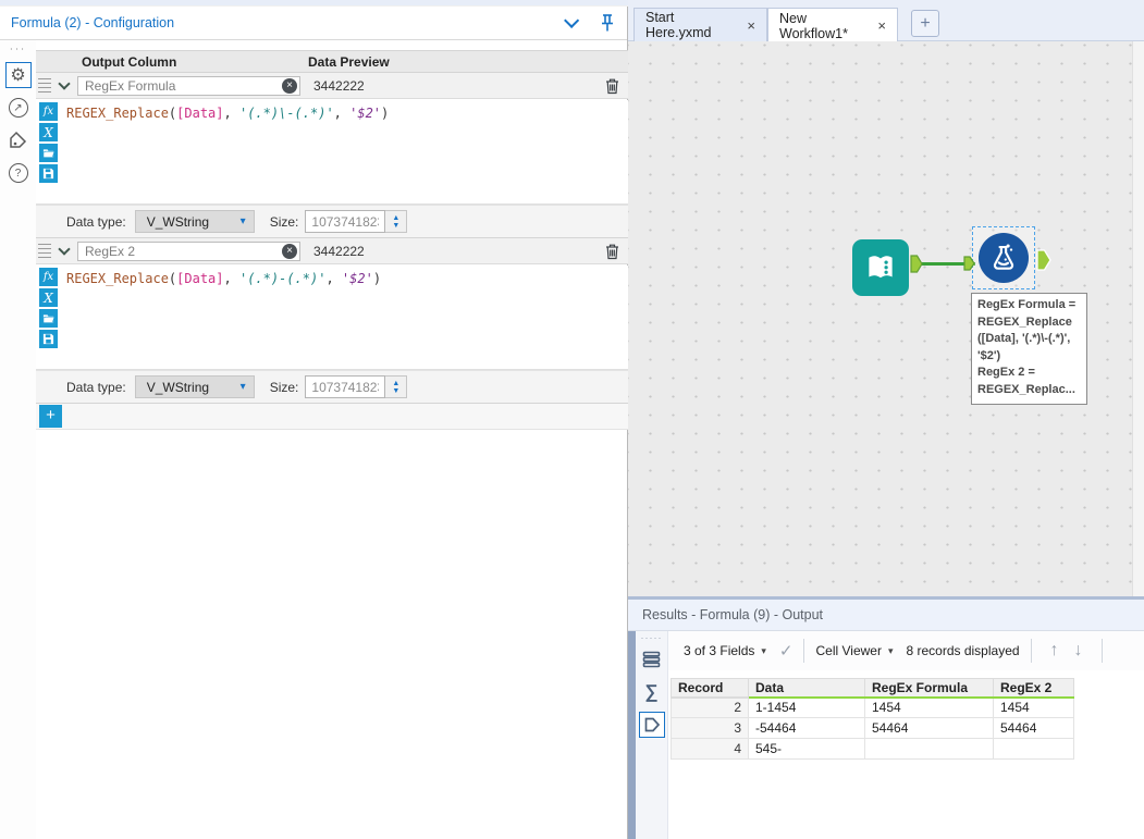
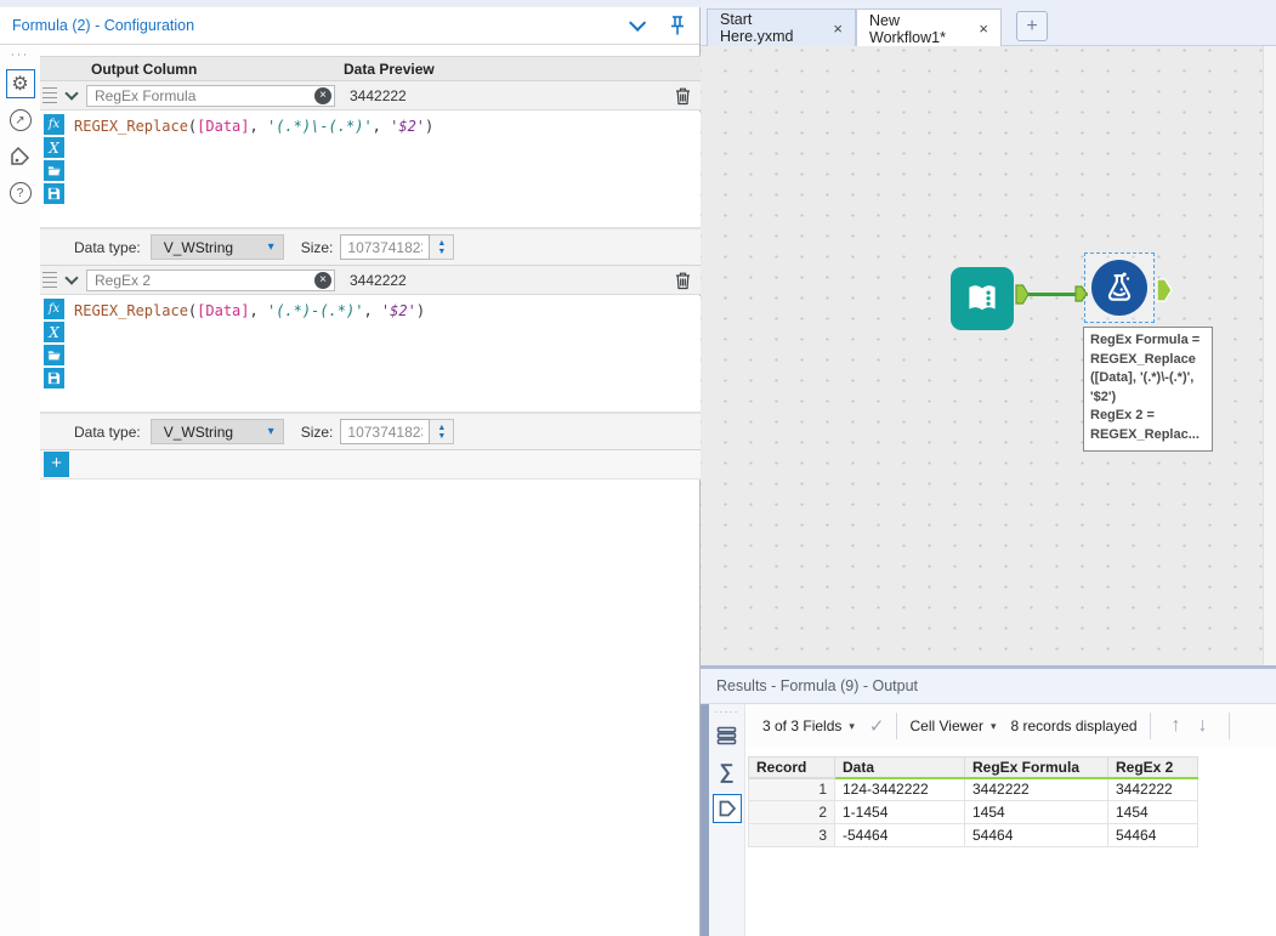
  Formula (2) - Configuration
  ∙∙∙
  ⚙
  ↗
  ?
  Output Column
  Data Preview
  RegEx Formula
  ×
  3442222
  fx
  X
  REGEX_Replace([Data], '(.*)\-(.*)', '$2')
  Data type:
  V_WString
  ▾
  Size:
  107374182
  RegEx 2
  ×
  3442222
  fx
  X
  REGEX_Replace([Data], '(.*)-(.*)', '$2')
  Data type:
  V_WString
  ▾
  Size:
  107374182
  +
  Start Here.yxmd
  ×
  New Workflow1*
  ×
  +
  RegEx Formula =
  REGEX_Replace
  ([Data], '(.*)\-(.*)',
  '$2')
  RegEx 2 =
  REGEX_Replac...
  Results - Formula (9) - Output
  ·····
  ∑
  3 of 3 Fields
  ▾
  ✓
  Cell Viewer
  ▾
  8 records displayed
  ↑
  ↓
  Record	Data	RegEx Formula	RegEx 2
+ 1	124-3442222	3442222	3442222
  2	1-1454	1454	1454
  3	-54464	54464	54464
- 4	545-
